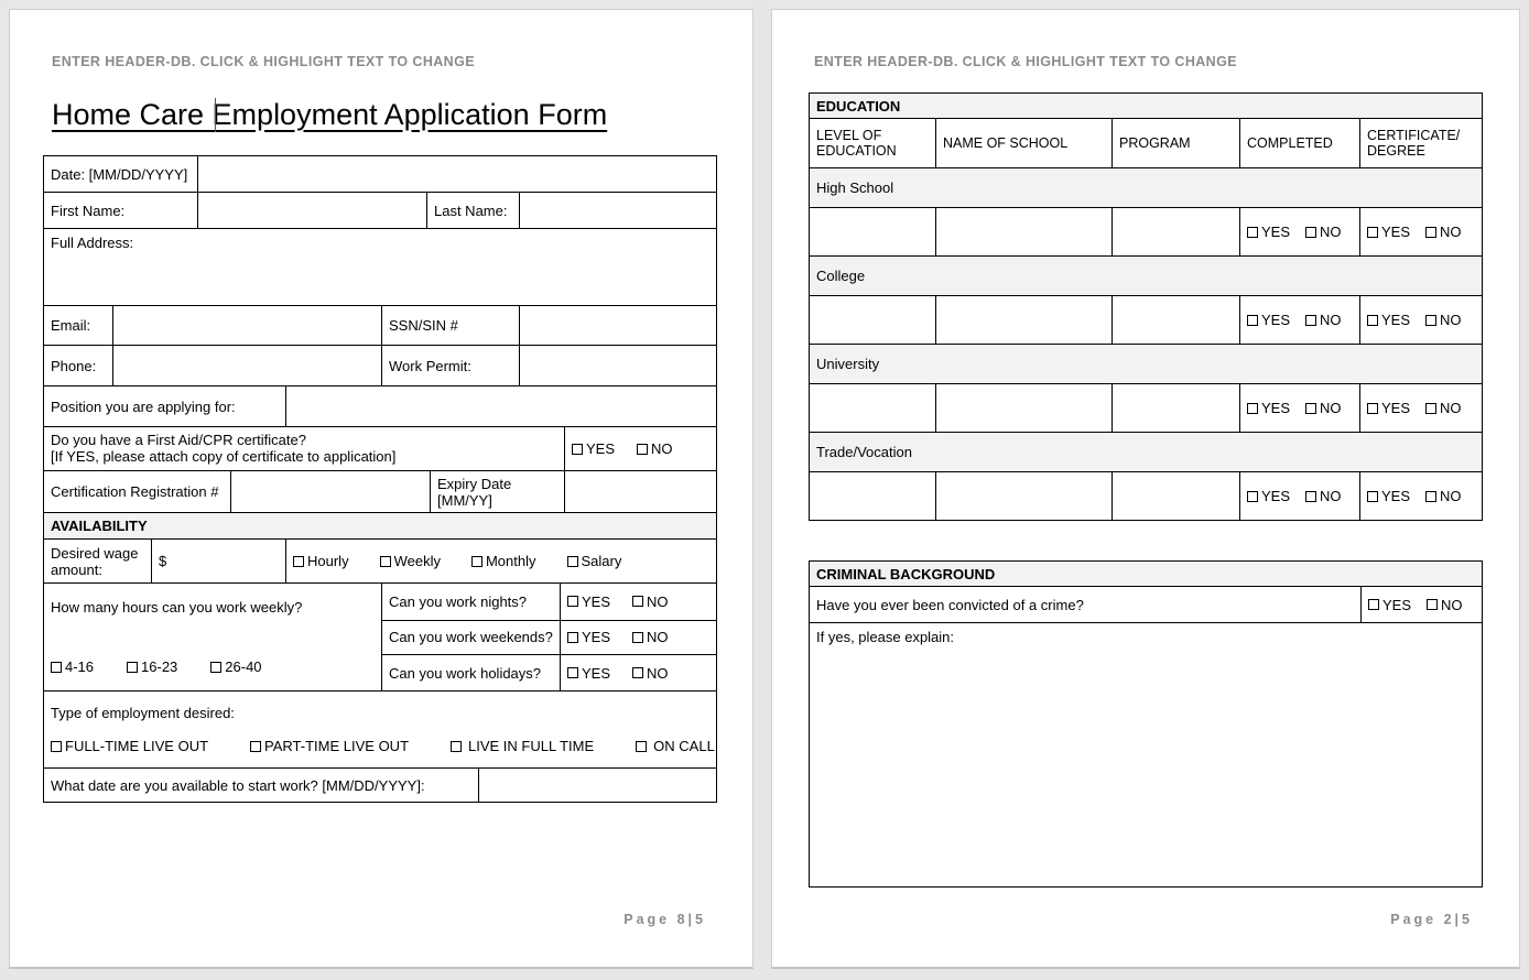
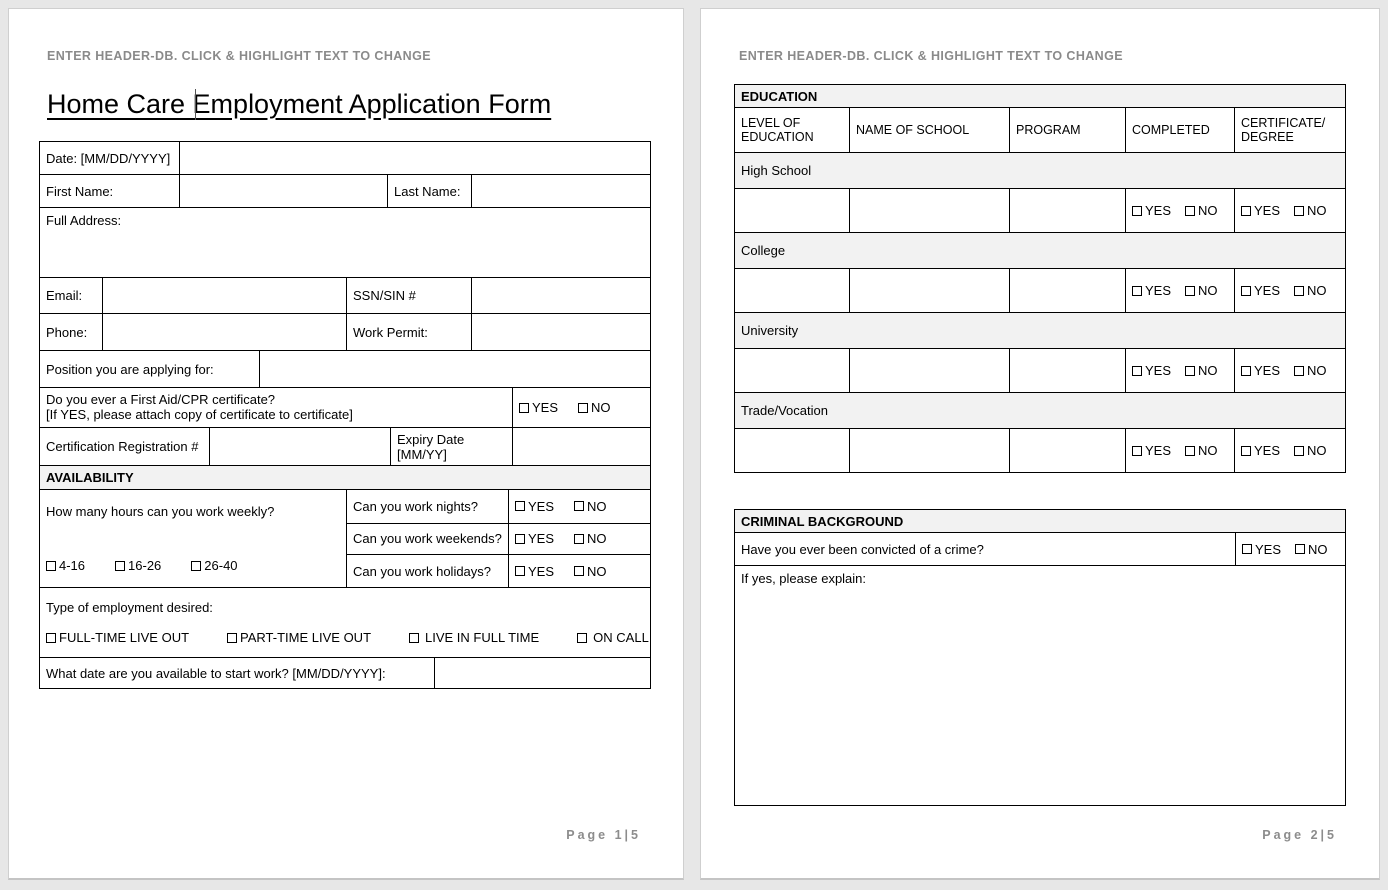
  ENTER HEADER-DB. CLICK & HIGHLIGHT TEXT TO CHANGE
  Home Care Employment Application Form
  Date: [MM/DD/YYYY]
  First Name:
  Last Name:
  Full Address:
  Email:
  SSN/SIN #
  Phone:
  Work Permit:
  Position you are applying for:
- Do you have a First Aid/CPR certificate?
+ Do you ever a First Aid/CPR certificate?
- [If YES, please attach copy of certificate to application]
+ [If YES, please attach copy of certificate to certificate]
  YES
  NO
  Certification Registration #
  Expiry Date
  [MM/YY]
  AVAILABILITY
- Desired wage amount:
- $
- Hourly
- Weekly
- Monthly
- Salary
  How many hours can you work weekly?
  4-16
- 16-23
+ 16-26
  26-40
  Can you work nights?
  YES
  NO
  Can you work weekends?
  YES
  NO
  Can you work holidays?
  YES
  NO
  Type of employment desired:
  FULL-TIME LIVE OUT
  PART-TIME LIVE OUT
  LIVE IN FULL TIME
  ON CALL
  What date are you available to start work? [MM/DD/YYYY]:
- Page 8|5
+ Page 1|5
  ENTER HEADER-DB. CLICK & HIGHLIGHT TEXT TO CHANGE
  EDUCATION
  LEVEL OF
  EDUCATION
  NAME OF SCHOOL
  PROGRAM
  COMPLETED
  CERTIFICATE/
  DEGREE
  High School
  YES
  NO
  YES
  NO
  College
  YES
  NO
  YES
  NO
  University
  YES
  NO
  YES
  NO
  Trade/Vocation
  YES
  NO
  YES
  NO
  CRIMINAL BACKGROUND
  Have you ever been convicted of a crime?
  YES
  NO
  If yes, please explain:
  Page 2|5
